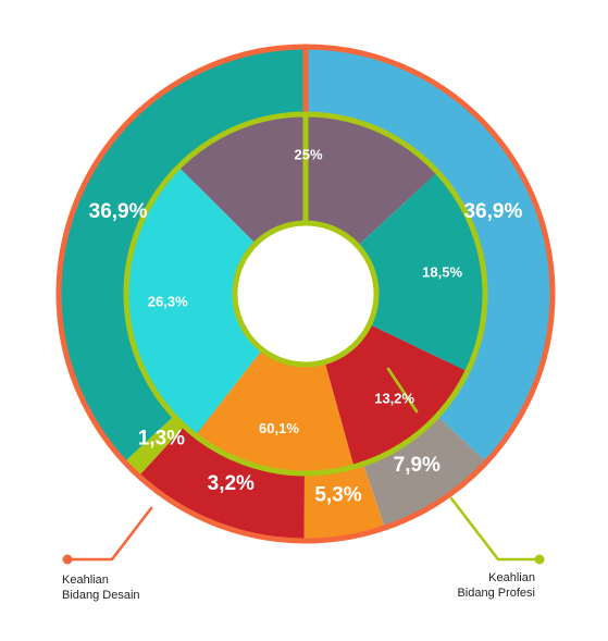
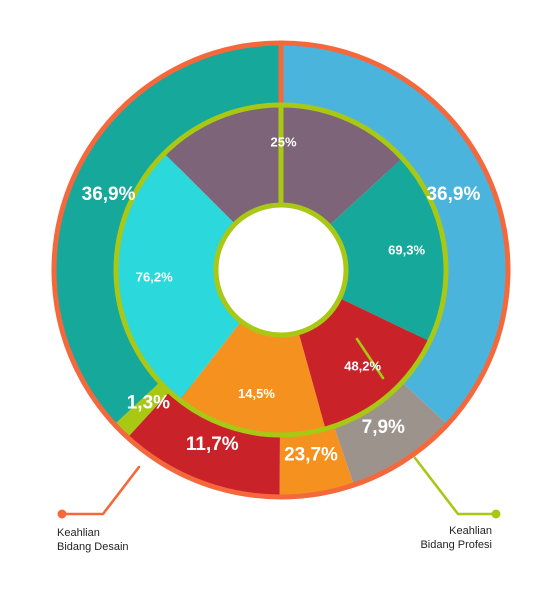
  Keahlian
  Bidang Desain
  Keahlian
  Bidang Profesi
  36,9%
  7,9%
- 5,3%
+ 23,7%
- 3,2%
+ 11,7%
  1,3%
  36,9%
  25%
- 18,5%
+ 69,3%
- 13,2%
+ 48,2%
- 60,1%
+ 14,5%
- 26,3%
+ 76,2%
